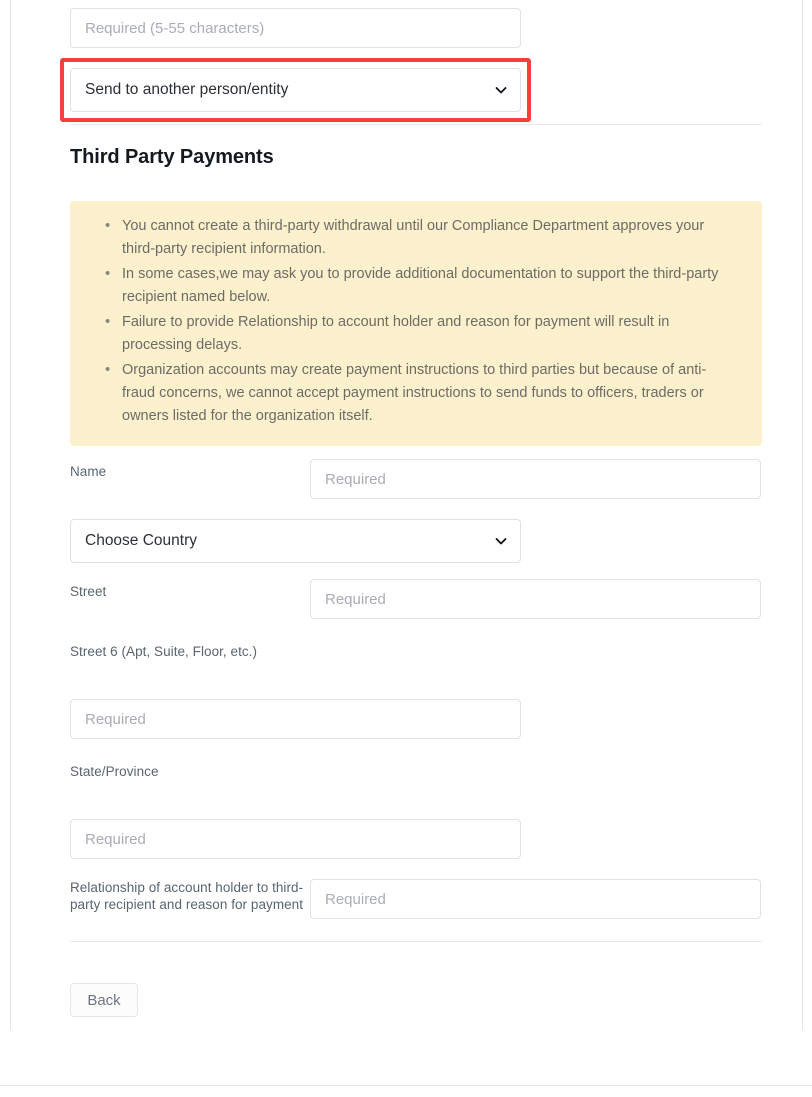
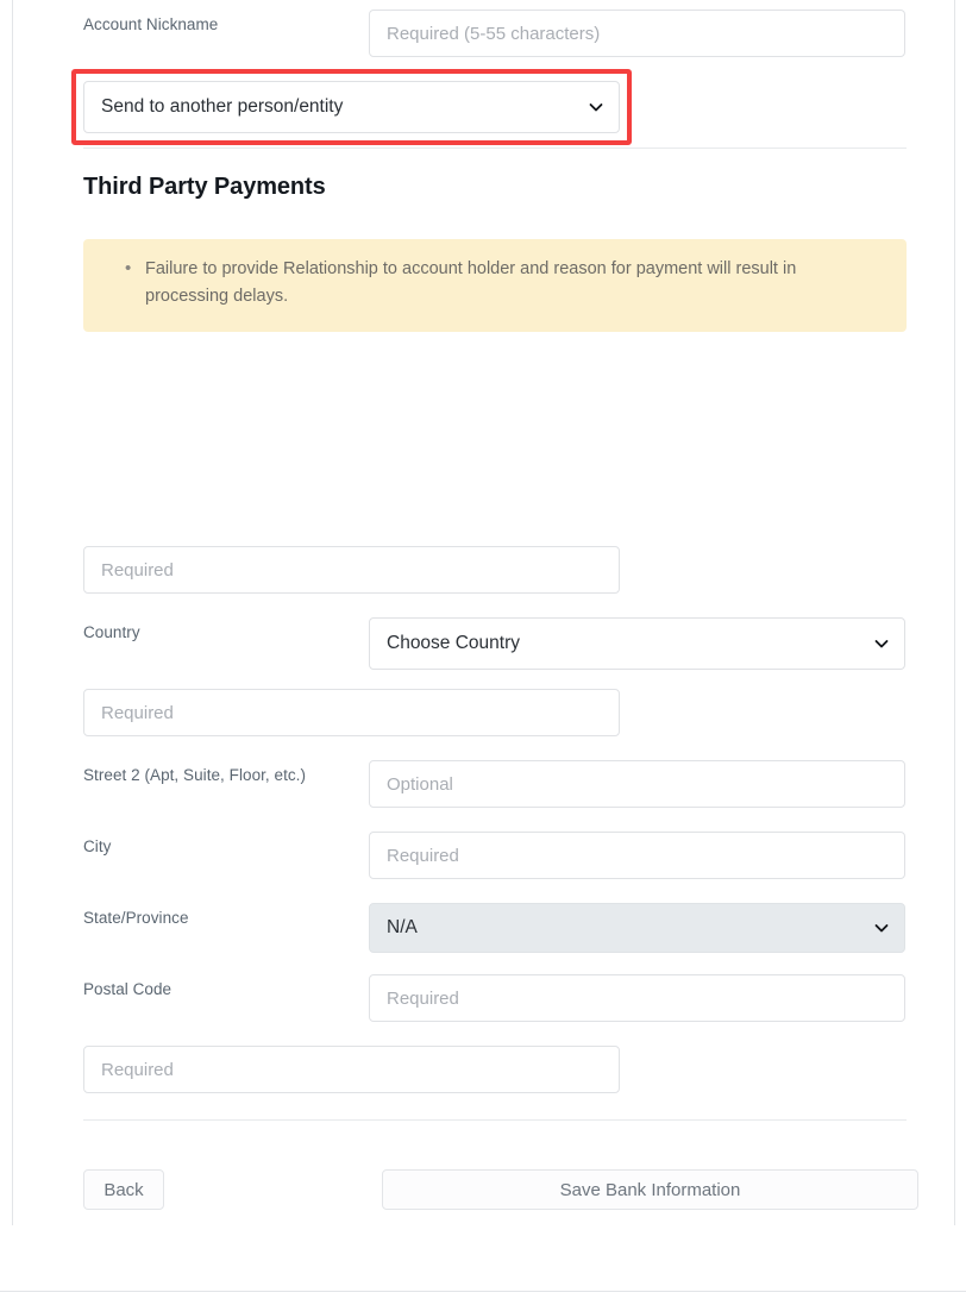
+ Account Nickname
  Required (5-55 characters)
  Send to another person/entity
  Third Party Payments
- You cannot create a third-party withdrawal until our Compliance Department approves your third-party recipient information.
- In some cases,we may ask you to provide additional documentation to support the third-party recipient named below.
  Failure to provide Relationship to account holder and reason for payment will result in processing delays.
- Organization accounts may create payment instructions to third parties but because of anti-fraud concerns, we cannot accept payment instructions to send funds to officers, traders or owners listed for the organization itself.
- Name
  Required
+ Country
  Choose Country
- Street
  Required
- Street 6 (Apt, Suite, Floor, etc.)
+ Street 2 (Apt, Suite, Floor, etc.)
+ Optional
+ City
  Required
  State/Province
+ N/A
+ Postal Code
  Required
- Relationship of account holder to third-party recipient and reason for payment
  Required
  Back
+ Save Bank Information
